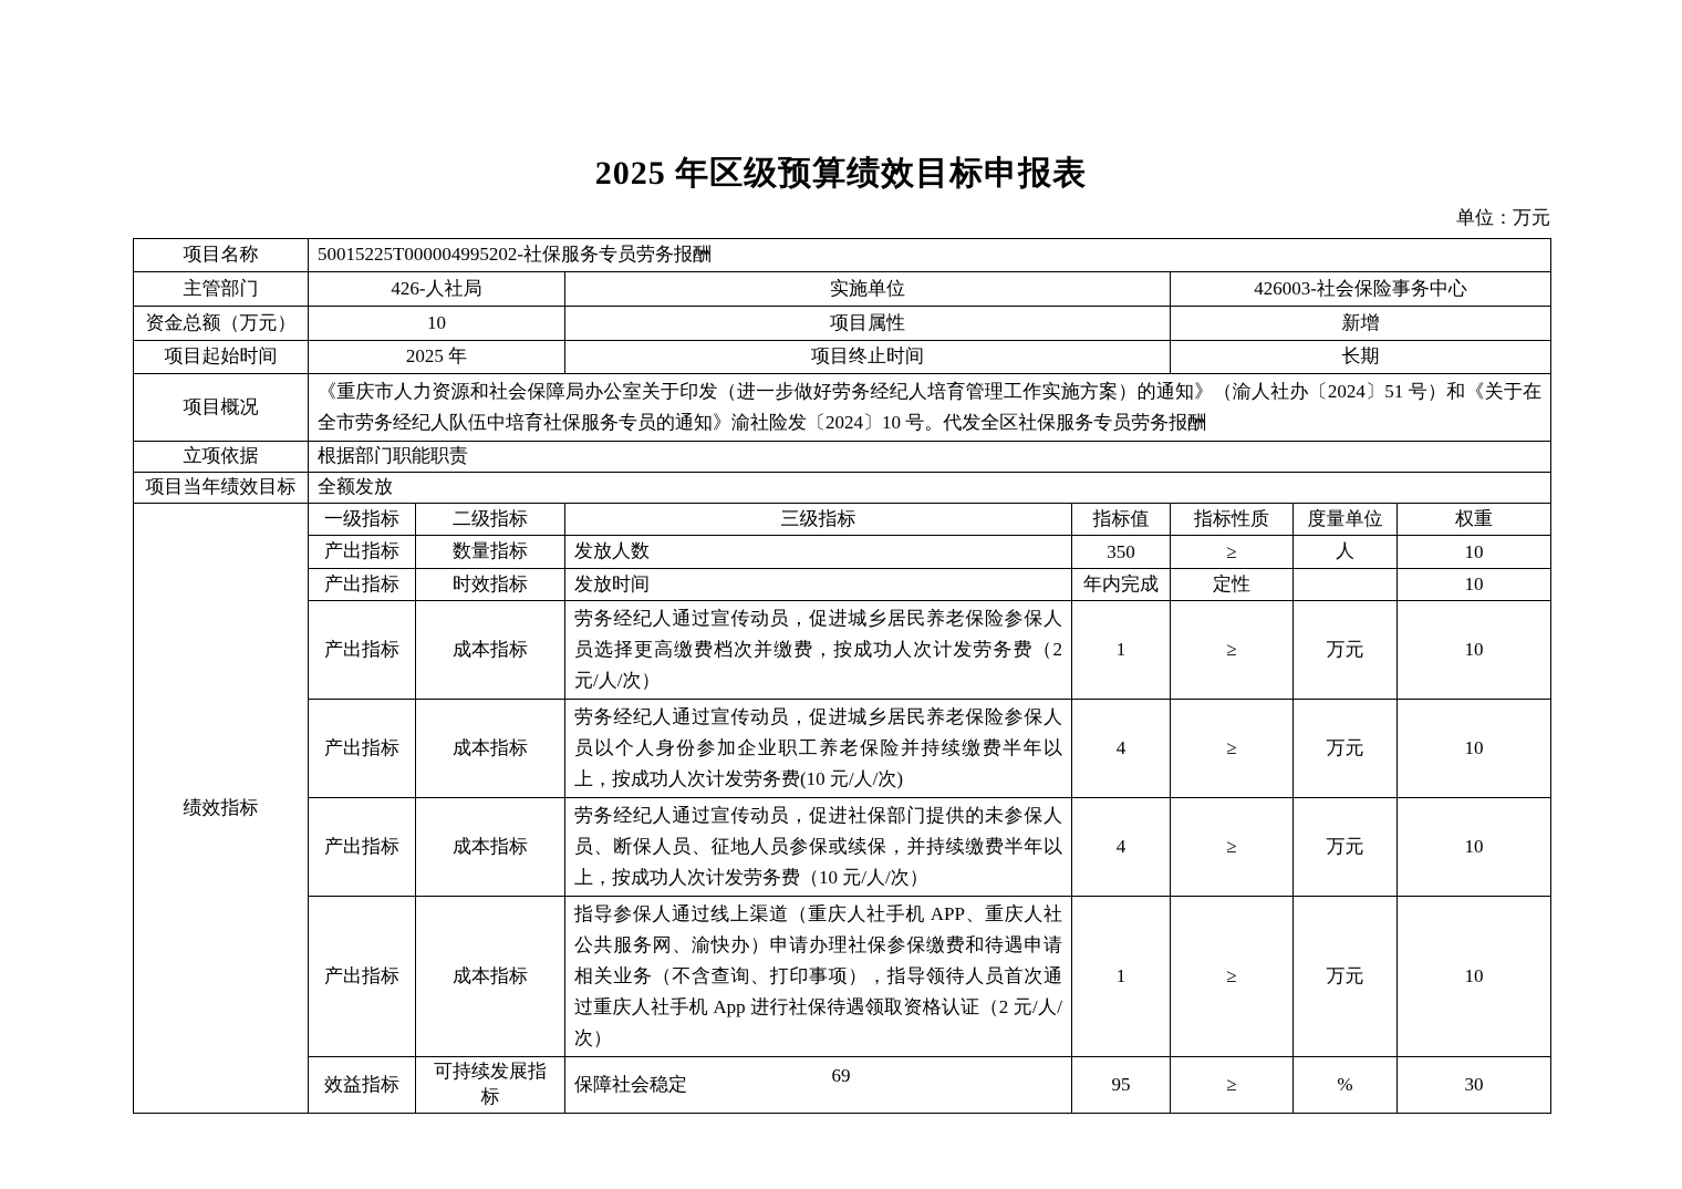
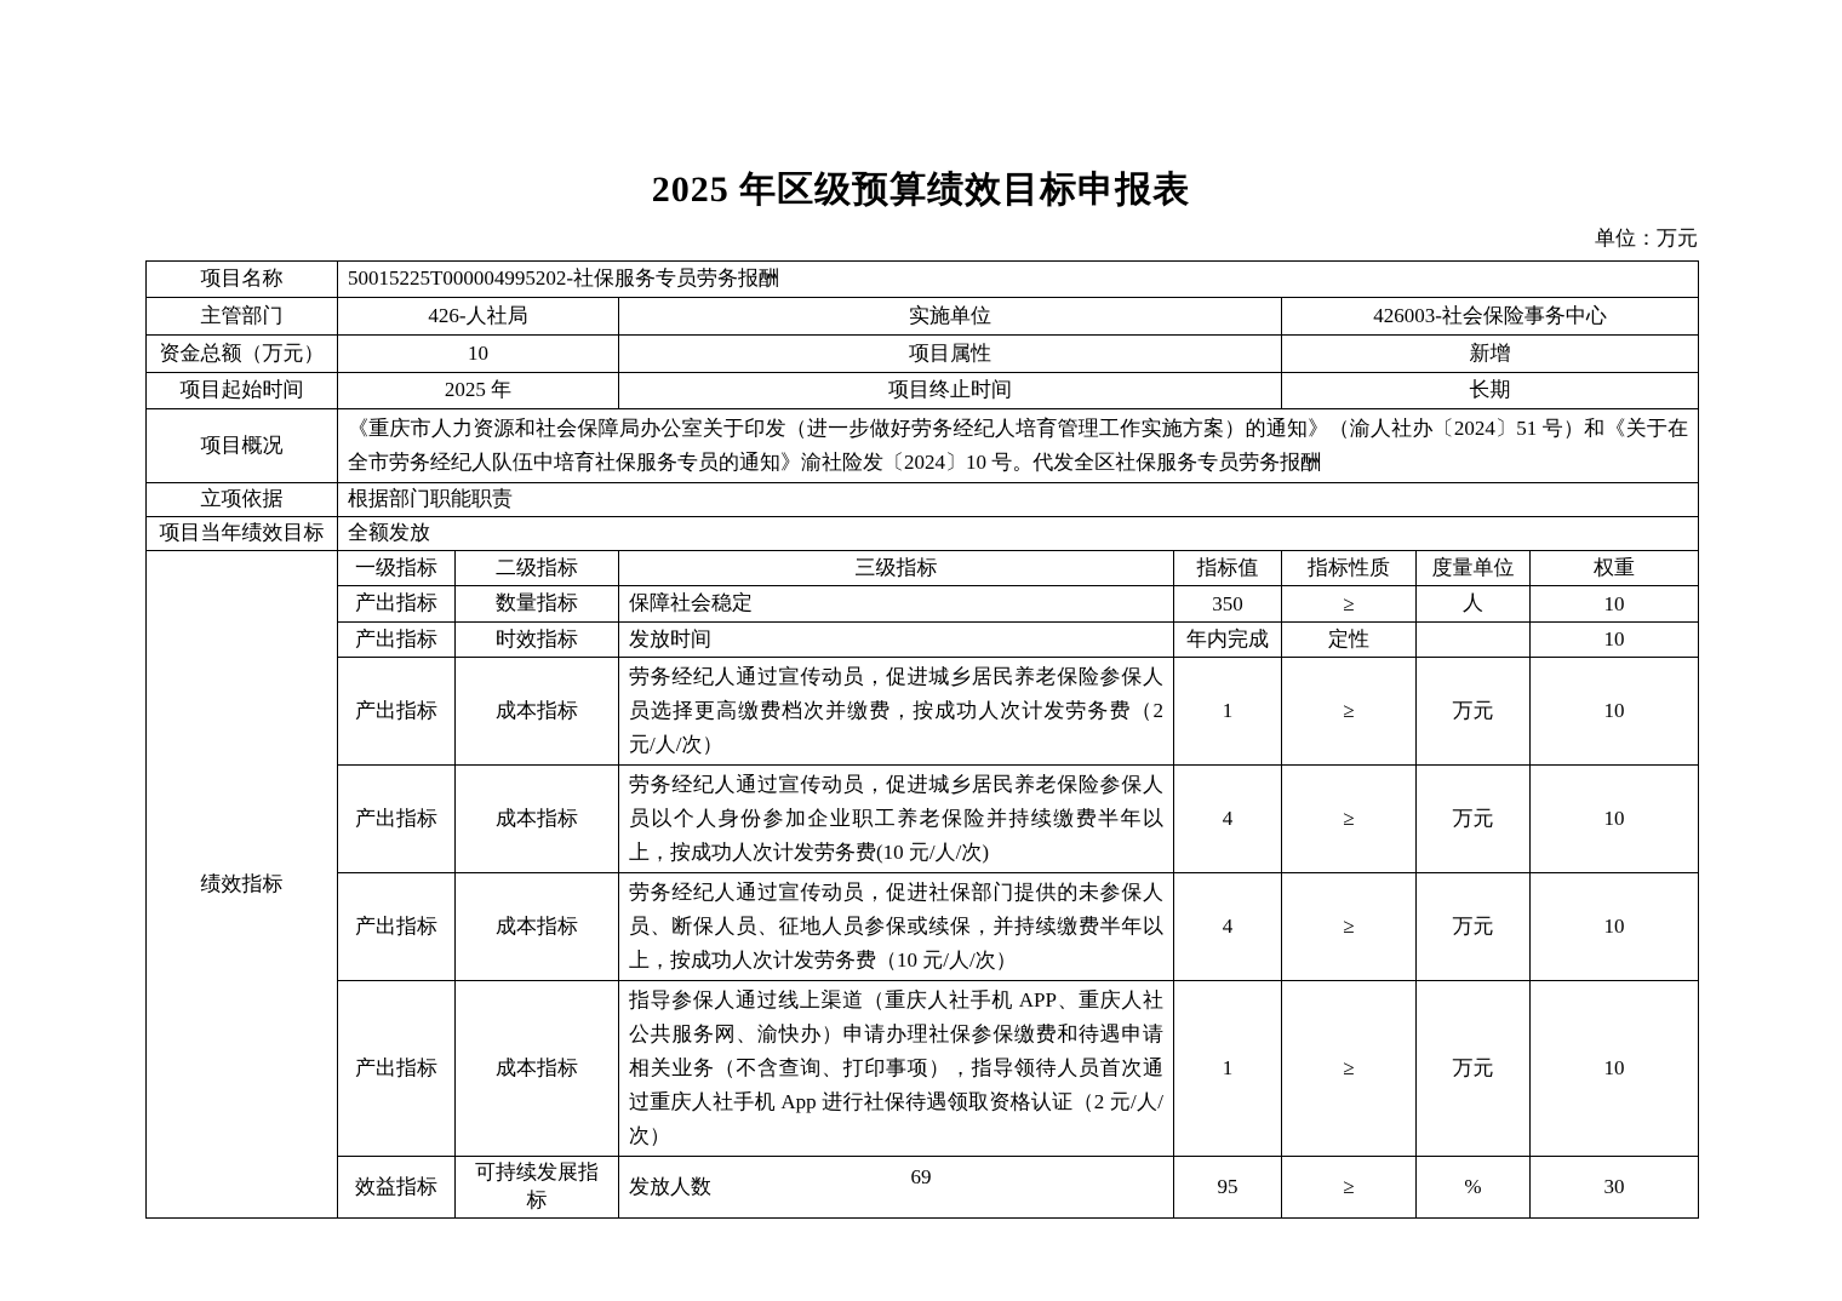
  2025 年区级预算绩效目标申报表
  单位：万元
  项目名称	50015225T000004995202-社保服务专员劳务报酬
  主管部门	426-人社局	实施单位	426003-社会保险事务中心
  资金总额（万元）	10	项目属性	新增
  项目起始时间	2025 年	项目终止时间	长期
  项目概况	《重庆市人力资源和社会保障局办公室关于印发（进一步做好劳务经纪人培育管理工作实施方案）的通知》（渝人社办〔2024〕51 号）和《关于在全市劳务经纪人队伍中培育社保服务专员的通知》渝社险发〔2024〕10 号。代发全区社保服务专员劳务报酬
  立项依据	根据部门职能职责
  项目当年绩效目标	全额发放
  绩效指标	一级指标	二级指标	三级指标	指标值	指标性质	度量单位	权重
- 产出指标	数量指标	发放人数	350	≥	人	10
+ 产出指标	数量指标	保障社会稳定	350	≥	人	10
  产出指标	时效指标	发放时间	年内完成	定性		10
  产出指标	成本指标	劳务经纪人通过宣传动员，促进城乡居民养老保险参保人员选择更高缴费档次并缴费，按成功人次计发劳务费（2 元/人/次）	1	≥	万元	10
  产出指标	成本指标	劳务经纪人通过宣传动员，促进城乡居民养老保险参保人员以个人身份参加企业职工养老保险并持续缴费半年以上，按成功人次计发劳务费(10 元/人/次)	4	≥	万元	10
  产出指标	成本指标	劳务经纪人通过宣传动员，促进社保部门提供的未参保人员、断保人员、征地人员参保或续保，并持续缴费半年以上，按成功人次计发劳务费（10 元/人/次）	4	≥	万元	10
  产出指标	成本指标	指导参保人通过线上渠道（重庆人社手机 APP、重庆人社公共服务网、渝快办）申请办理社保参保缴费和待遇申请相关业务（不含查询、打印事项），指导领待人员首次通过重庆人社手机 App 进行社保待遇领取资格认证（2 元/人/次）	1	≥	万元	10
- 效益指标	可持续发展指标	保障社会稳定	95	≥	%	30
+ 效益指标	可持续发展指标	发放人数	95	≥	%	30
  69
